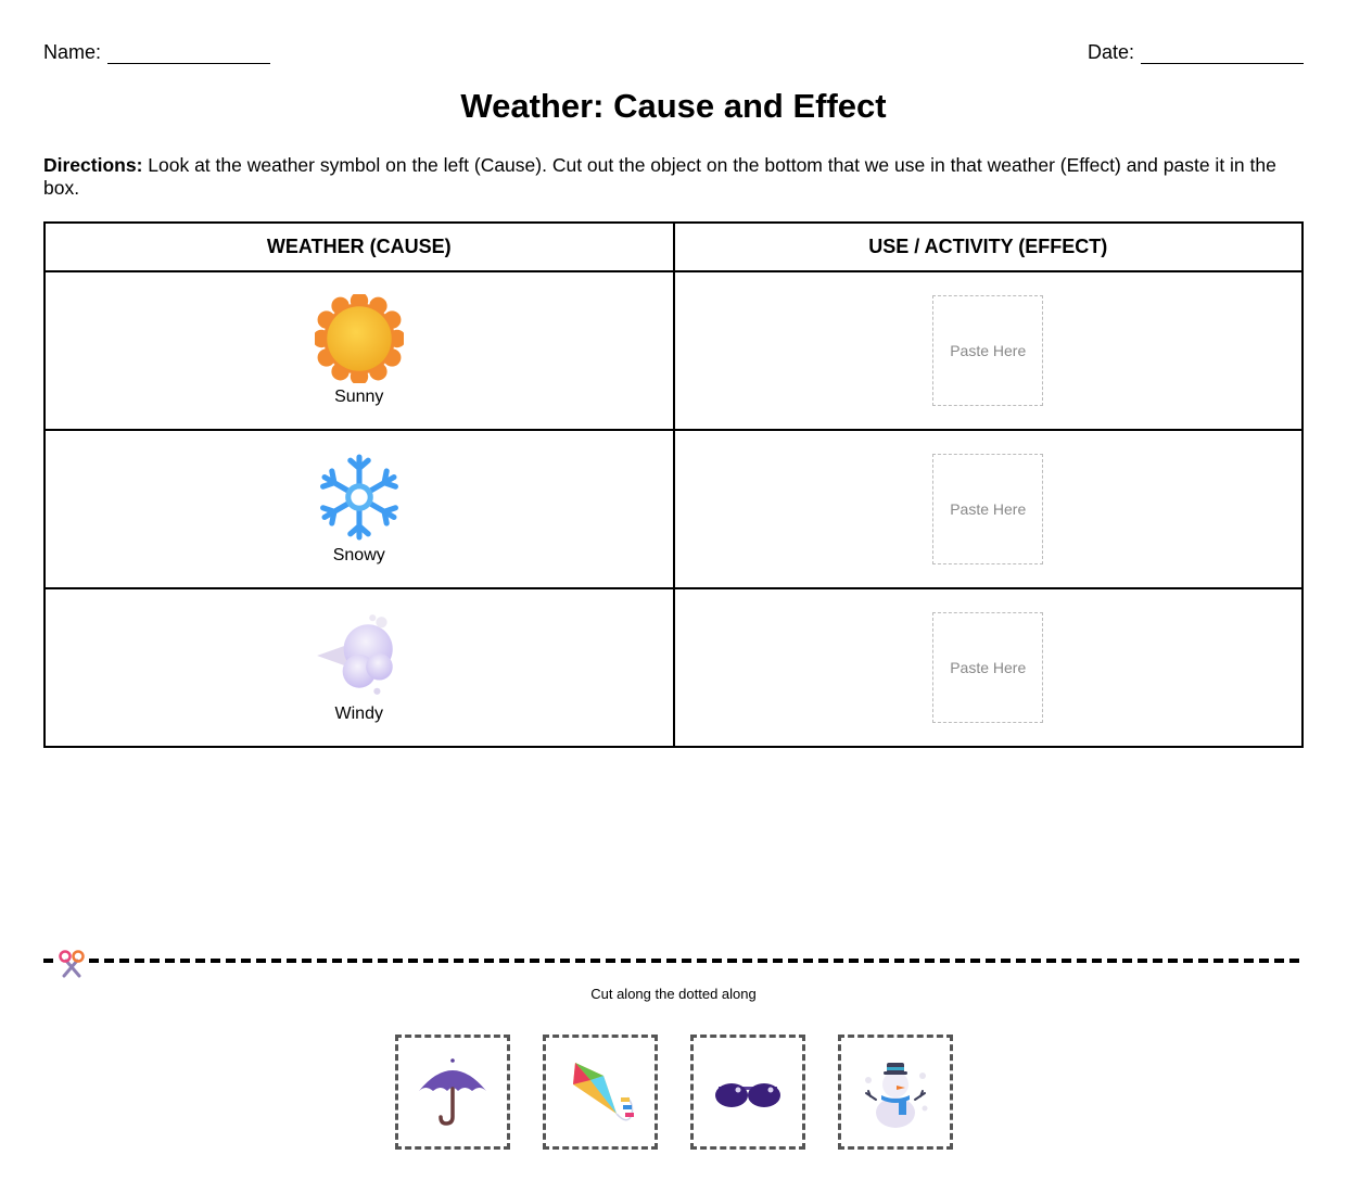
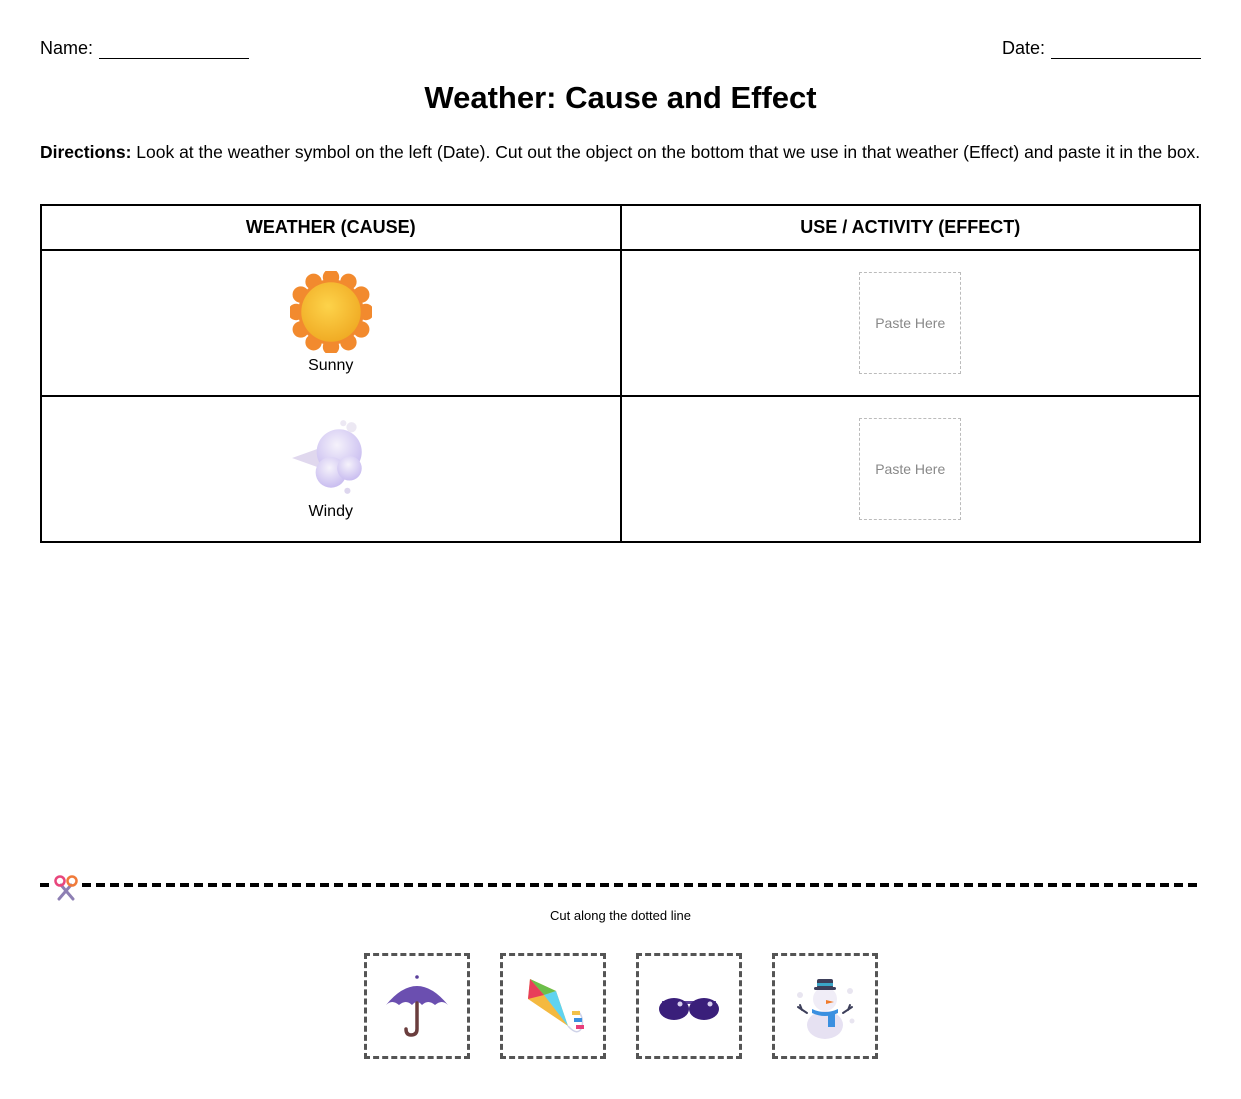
  Name:
  Date:
  Weather: Cause and Effect
- Directions: Look at the weather symbol on the left (Cause). Cut out the object on the bottom that we use in that weather (Effect) and paste it in the box.
+ Directions: Look at the weather symbol on the left (Date). Cut out the object on the bottom that we use in that weather (Effect) and paste it in the box.
  WEATHER (CAUSE)	USE / ACTIVITY (EFFECT)
  Sunny	Paste Here
- Snowy	Paste Here
  Windy	Paste Here
- Cut along the dotted along
+ Cut along the dotted line
